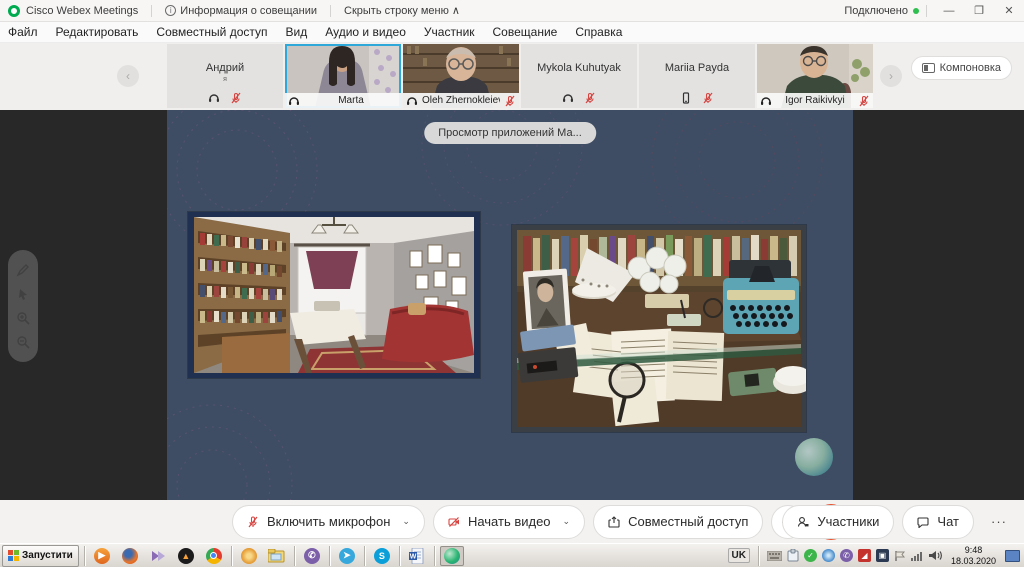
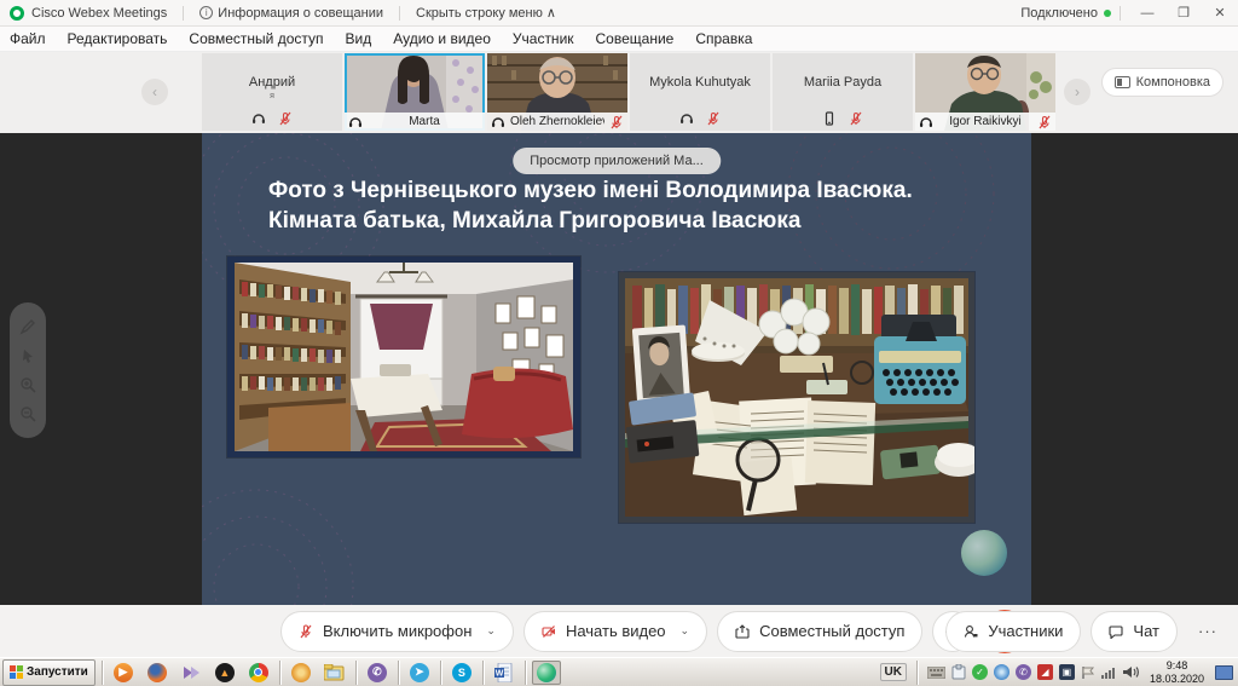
  Cisco Webex Meetings
  i
  Информация о совещании
  Скрыть строку меню ∧
  Подключено
  —
  ❐
  ✕
  Файл
  Редактировать
  Совместный доступ
  Вид
  Аудио и видео
  Участник
  Совещание
  Справка
  ‹
  Андрий
  Marta
  Oleh Zhernokleie
  Mykola Kuhutyak
  Mariia Payda
  Igor Raikivkyi
  ›
  Компоновка
  Просмотр приложений Ма...
+ Фото з Чернівецького музею імені Володимира Івасюка.
+ Кімната батька, Михайла Григоровича Івасюка
  Включить микрофон
  ⌄
  Начать видео
  ⌄
  Совместный доступ
  Участники
  Чат
  ···
  Запустити
  ▶
  ▲
  ✆
  ➤
  S
  UK
  ✓
  ✆
  ◢
  ▣
  9:48
  18.03.2020
